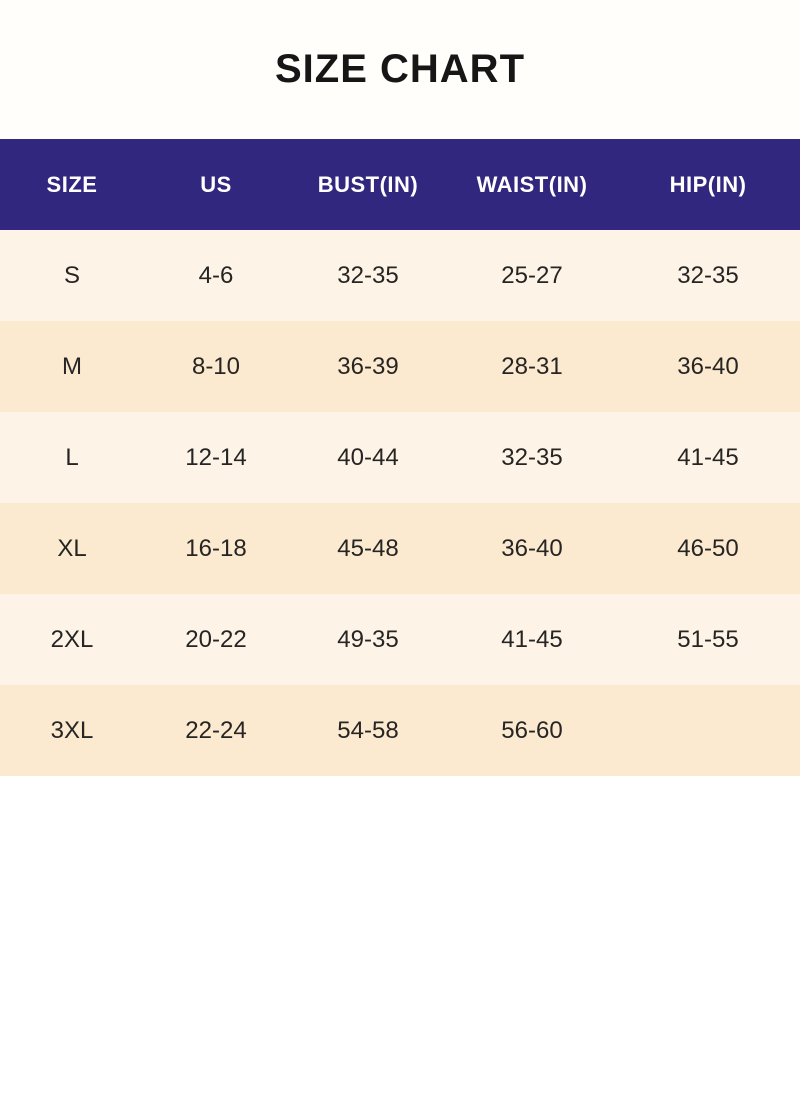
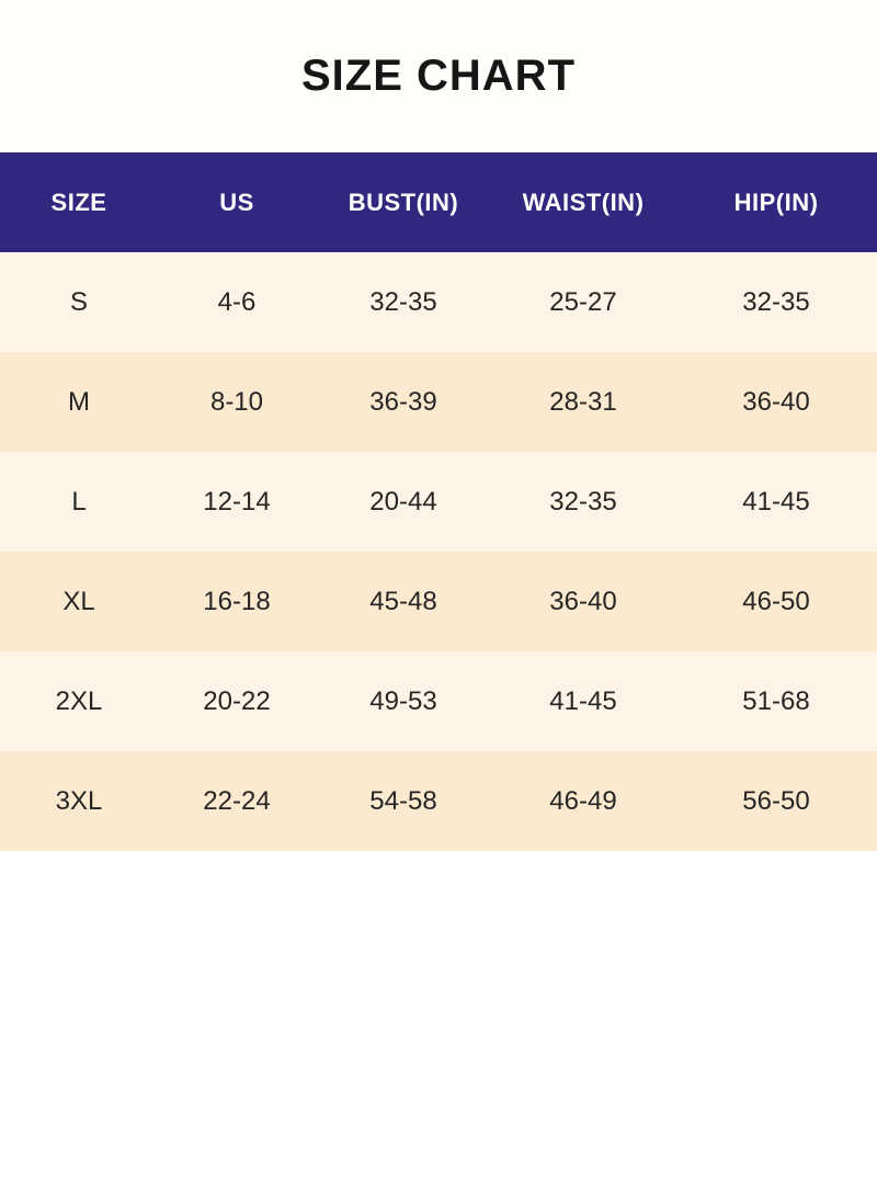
  SIZE CHART
  SIZE
  US
  BUST(IN)
  WAIST(IN)
  HIP(IN)
  S
  4-6
  32-35
  25-27
  32-35
  M
  8-10
  36-39
  28-31
  36-40
  L
  12-14
- 40-44
+ 20-44
  32-35
  41-45
  XL
  16-18
  45-48
  36-40
  46-50
  2XL
  20-22
- 49-35
+ 49-53
  41-45
- 51-55
+ 51-68
  3XL
  22-24
  54-58
+ 46-49
- 56-60
+ 56-50
